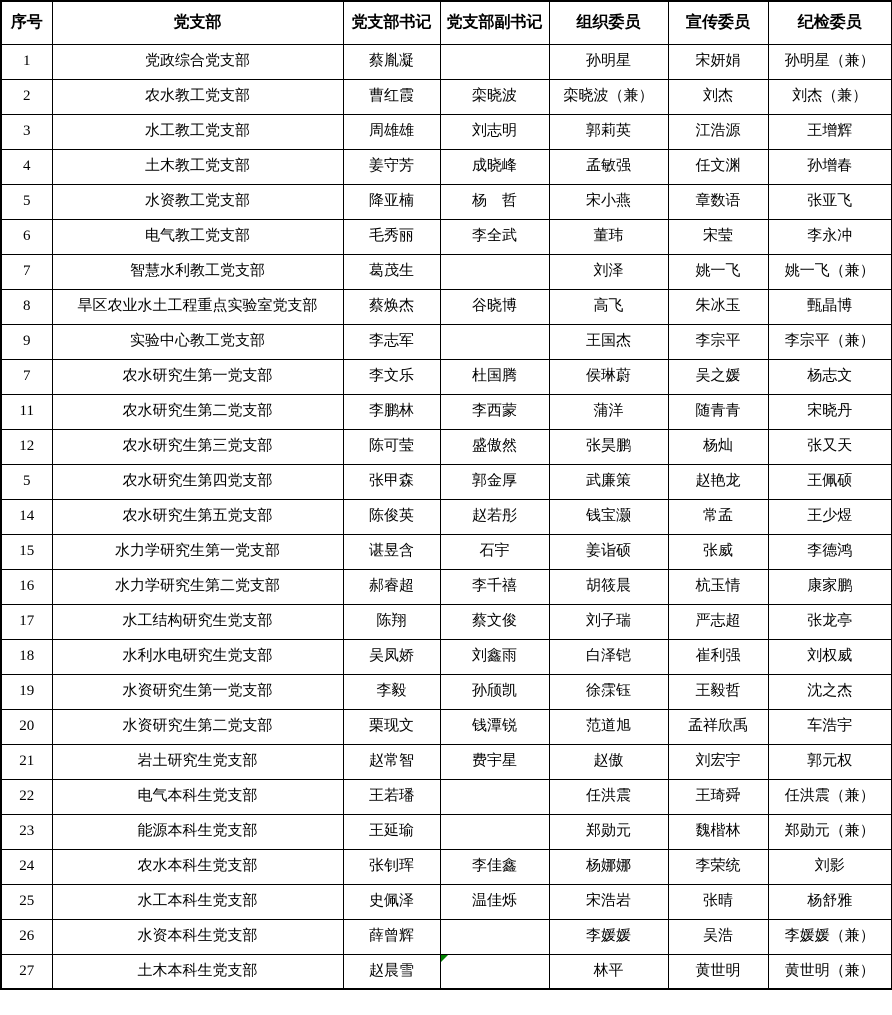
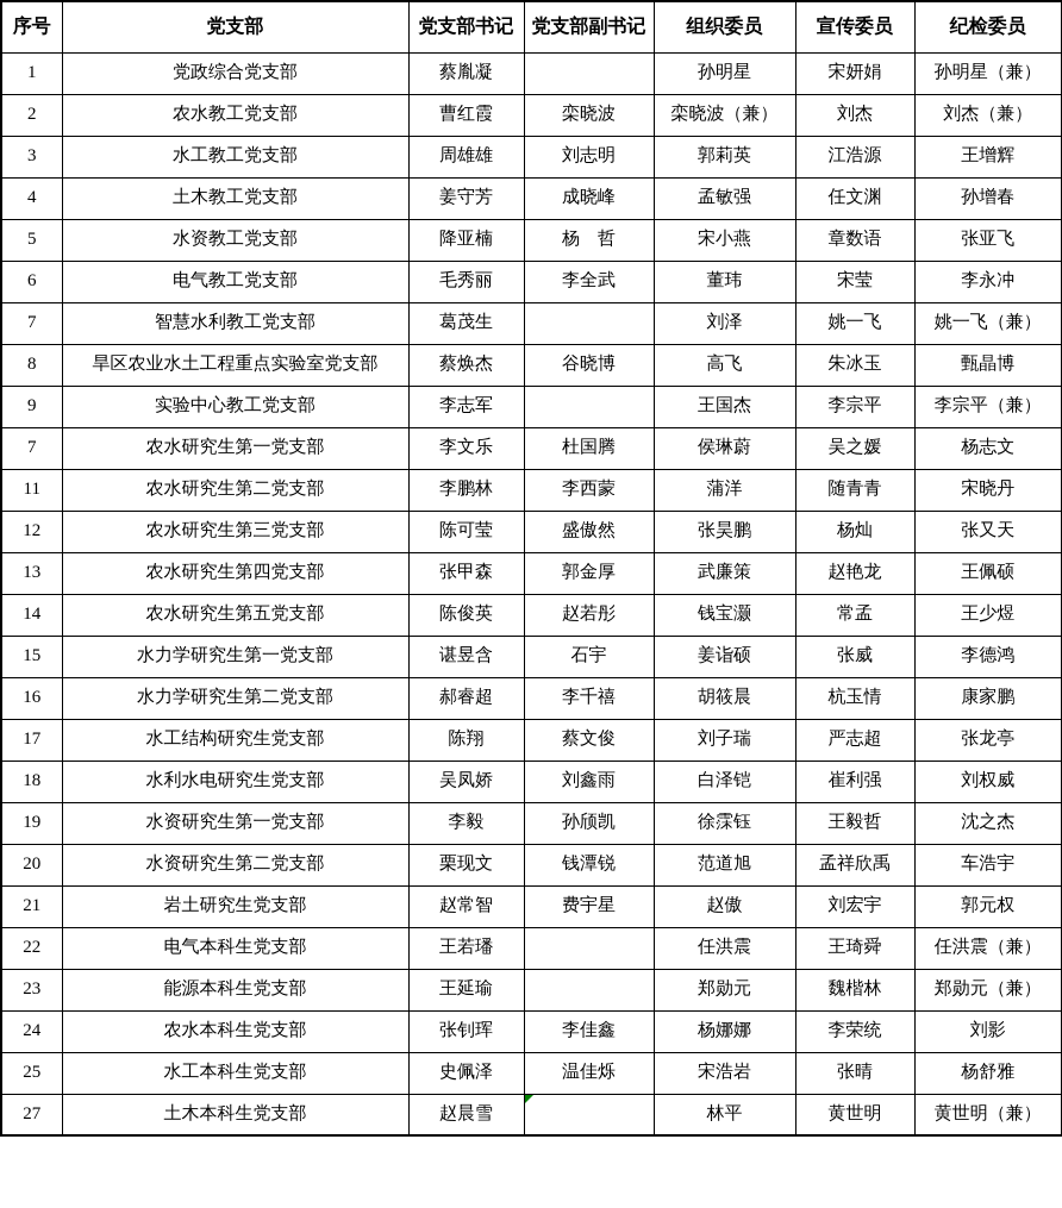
  序号	党支部	党支部书记	党支部副书记	组织委员	宣传委员	纪检委员
  1	党政综合党支部	蔡胤凝		孙明星	宋妍娟	孙明星（兼）
  2	农水教工党支部	曹红霞	栾晓波	栾晓波（兼）	刘杰	刘杰（兼）
  3	水工教工党支部	周雄雄	刘志明	郭莉英	江浩源	王增辉
  4	土木教工党支部	姜守芳	成晓峰	孟敏强	任文渊	孙增春
  5	水资教工党支部	降亚楠	杨 哲	宋小燕	章数语	张亚飞
  6	电气教工党支部	毛秀丽	李全武	董玮	宋莹	李永冲
  7	智慧水利教工党支部	葛茂生		刘泽	姚一飞	姚一飞（兼）
  8	旱区农业水土工程重点实验室党支部	蔡焕杰	谷晓博	高飞	朱冰玉	甄晶博
  9	实验中心教工党支部	李志军		王国杰	李宗平	李宗平（兼）
  7	农水研究生第一党支部	李文乐	杜国腾	侯琳蔚	吴之媛	杨志文
  11	农水研究生第二党支部	李鹏林	李西蒙	蒲洋	随青青	宋晓丹
  12	农水研究生第三党支部	陈可莹	盛傲然	张昊鹏	杨灿	张又天
- 5	农水研究生第四党支部	张甲森	郭金厚	武廉策	赵艳龙	王佩硕
+ 13	农水研究生第四党支部	张甲森	郭金厚	武廉策	赵艳龙	王佩硕
  14	农水研究生第五党支部	陈俊英	赵若彤	钱宝灏	常孟	王少煜
  15	水力学研究生第一党支部	谌昱含	石宇	姜诣硕	张威	李德鸿
  16	水力学研究生第二党支部	郝睿超	李千禧	胡筱晨	杭玉情	康家鹏
  17	水工结构研究生党支部	陈翔	蔡文俊	刘子瑞	严志超	张龙亭
  18	水利水电研究生党支部	吴凤娇	刘鑫雨	白泽铠	崔利强	刘权威
  19	水资研究生第一党支部	李毅	孙颀凯	徐霂钰	王毅哲	沈之杰
  20	水资研究生第二党支部	栗现文	钱潭锐	范道旭	孟祥欣禹	车浩宇
  21	岩土研究生党支部	赵常智	费宇星	赵傲	刘宏宇	郭元权
  22	电气本科生党支部	王若璠		任洪震	王琦舜	任洪震（兼）
  23	能源本科生党支部	王延瑜		郑勋元	魏楷林	郑勋元（兼）
  24	农水本科生党支部	张钊珲	李佳鑫	杨娜娜	李荣统	刘影
  25	水工本科生党支部	史佩泽	温佳烁	宋浩岩	张晴	杨舒雅
- 26	水资本科生党支部	薛曾辉		李媛媛	吴浩	李媛媛（兼）
  27	土木本科生党支部	赵晨雪		林平	黄世明	黄世明（兼）
